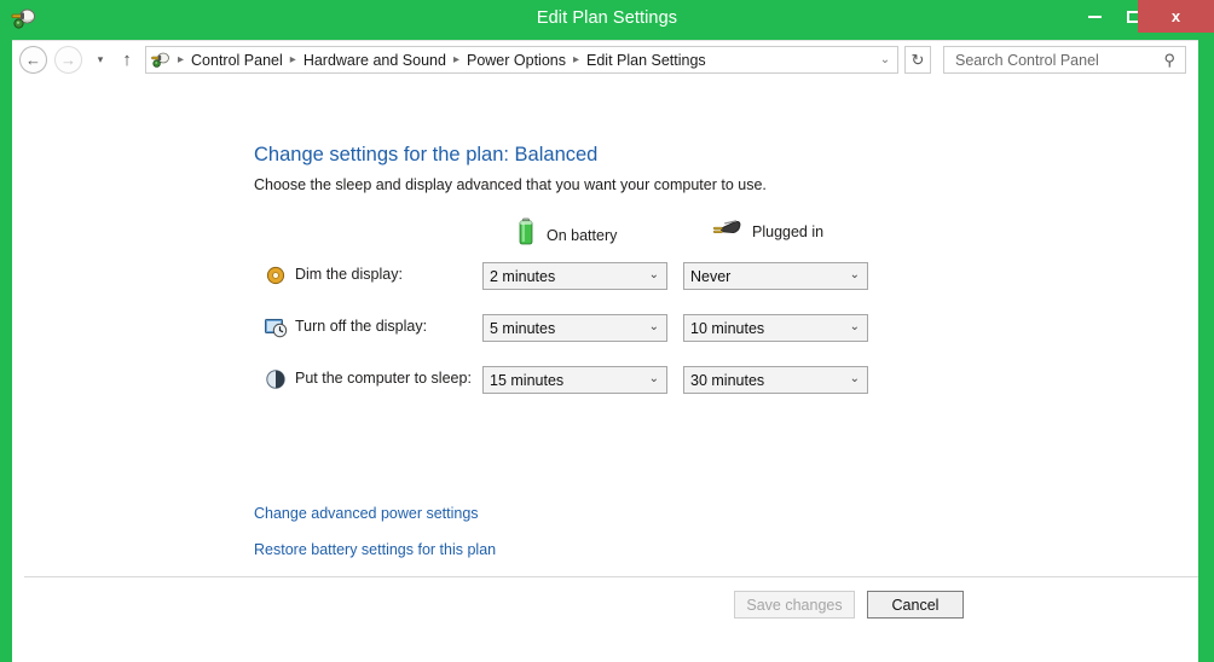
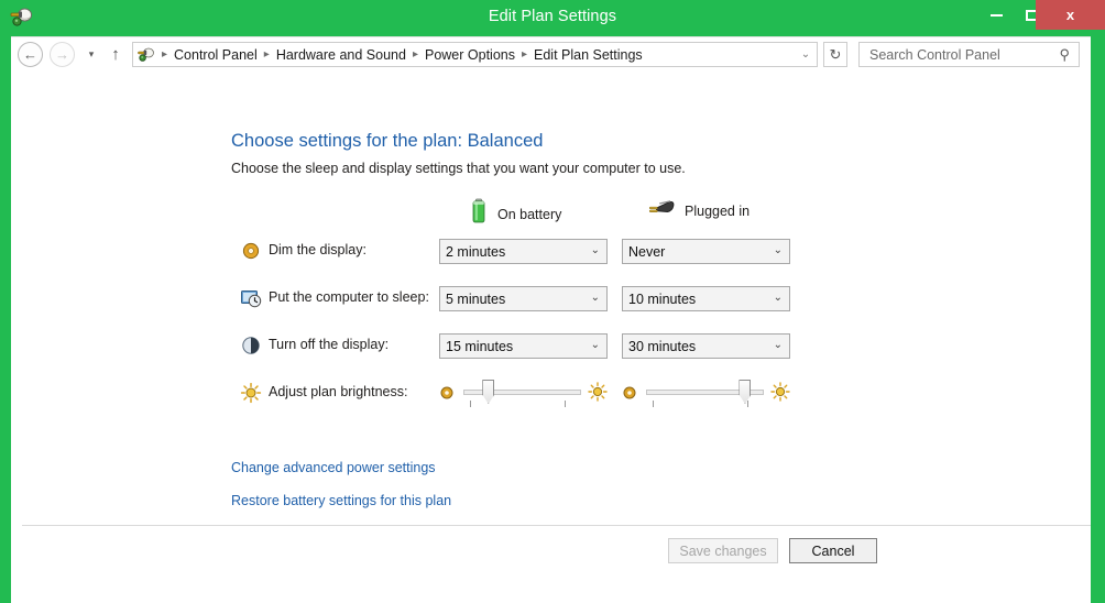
  Edit Plan Settings
  x
  ←
  →
  ▾
  ↑
  ▸
  Control Panel
  ▸
  Hardware and Sound
  ▸
  Power Options
  ▸
  Edit Plan Settings
  ⌄
  ↻
  Search Control Panel
  ⚲
- Change settings for the plan: Balanced
+ Choose settings for the plan: Balanced
- Choose the sleep and display advanced that you want your computer to use.
+ Choose the sleep and display settings that you want your computer to use.
  On battery
  Plugged in
  Dim the display:
  2 minutes
  ⌄
  Never
  ⌄
- Turn off the display:
+ Put the computer to sleep:
  5 minutes
  ⌄
  10 minutes
  ⌄
- Put the computer to sleep:
+ Turn off the display:
  15 minutes
  ⌄
  30 minutes
  ⌄
+ Adjust plan brightness:
  Change advanced power settings
  Restore battery settings for this plan
  Save changes
  Cancel
